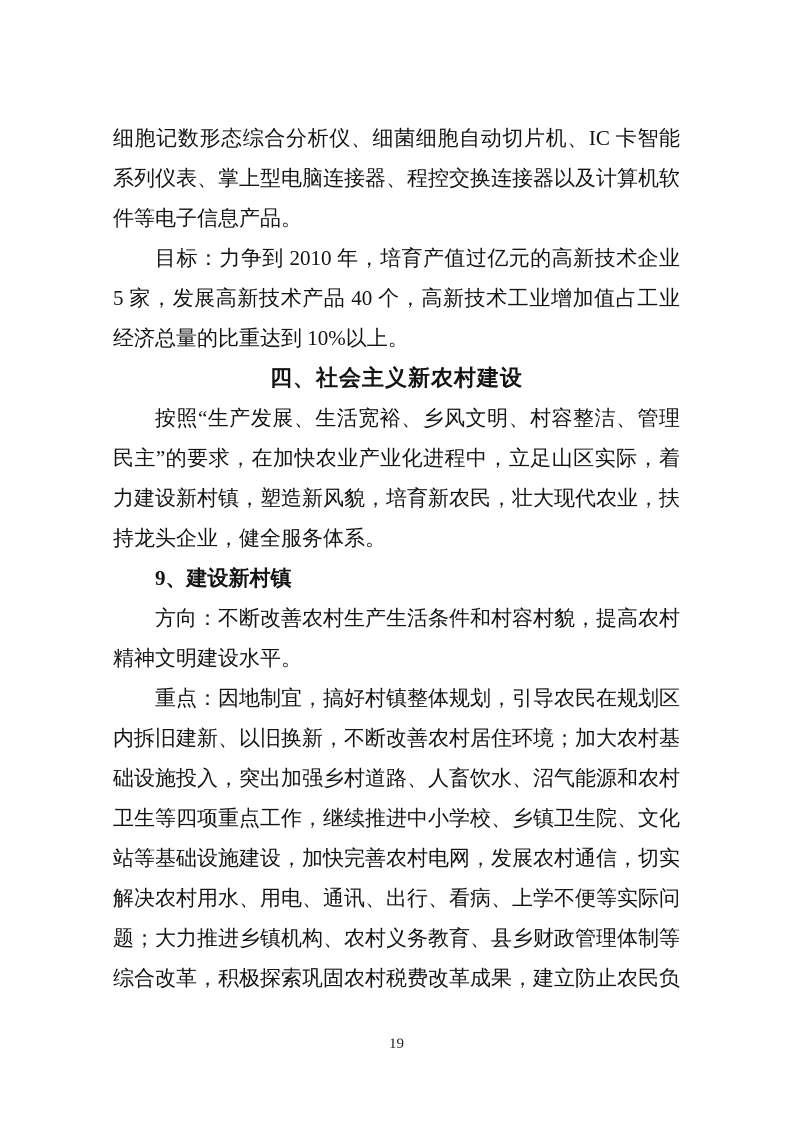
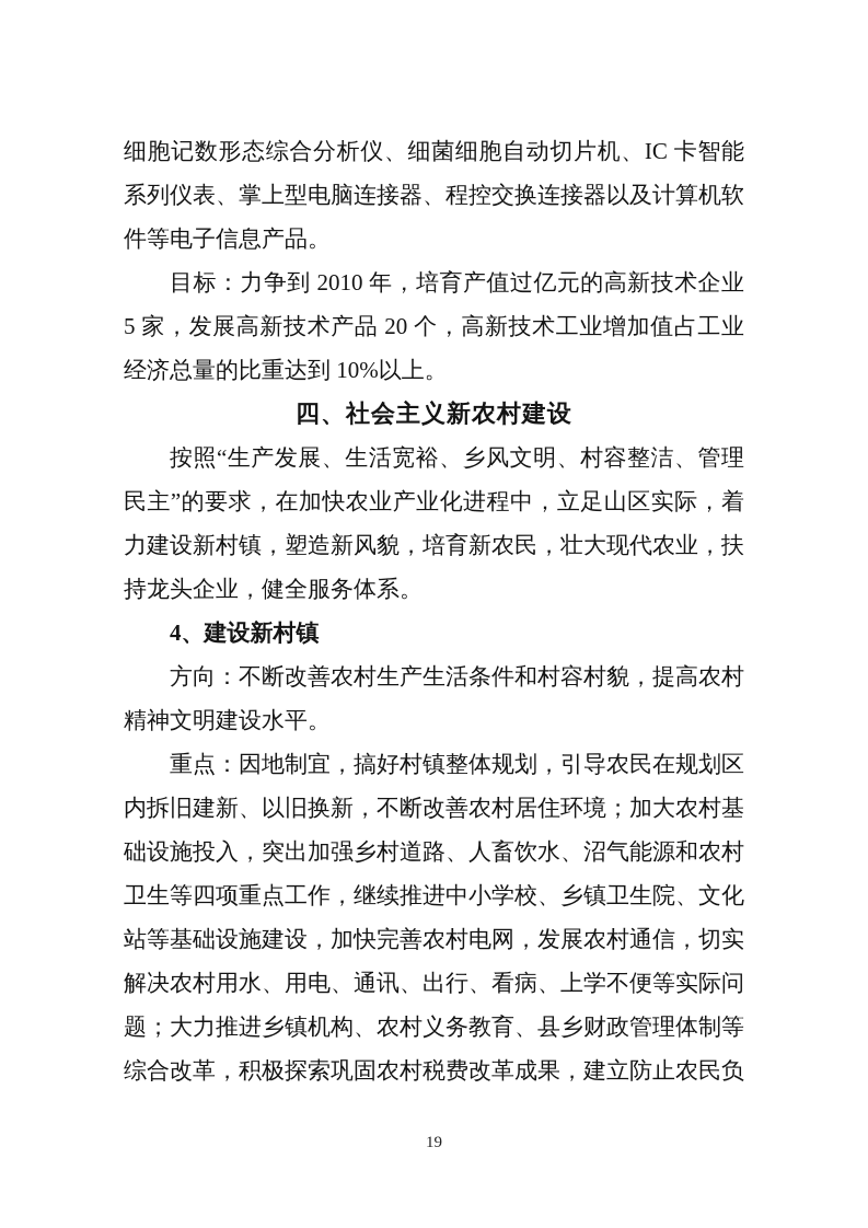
  细胞记数形态综合分析仪、细菌细胞自动切片机、IC 卡智能系列仪表、掌上型电脑连接器、程控交换连接器以及计算机软件等电子信息产品。
- 目标：力争到 2010 年，培育产值过亿元的高新技术企业 5 家，发展高新技术产品 40 个，高新技术工业增加值占工业经济总量的比重达到 10%以上。
+ 目标：力争到 2010 年，培育产值过亿元的高新技术企业 5 家，发展高新技术产品 20 个，高新技术工业增加值占工业经济总量的比重达到 10%以上。
  四、社会主义新农村建设
  按照“生产发展、生活宽裕、乡风文明、村容整洁、管理民主”的要求，在加快农业产业化进程中，立足山区实际，着力建设新村镇，塑造新风貌，培育新农民，壮大现代农业，扶持龙头企业，健全服务体系。
- 9、建设新村镇
+ 4、建设新村镇
  方向：不断改善农村生产生活条件和村容村貌，提高农村精神文明建设水平。
  重点：因地制宜，搞好村镇整体规划，引导农民在规划区内拆旧建新、以旧换新，不断改善农村居住环境；加大农村基础设施投入，突出加强乡村道路、人畜饮水、沼气能源和农村卫生等四项重点工作，继续推进中小学校、乡镇卫生院、文化站等基础设施建设，加快完善农村电网，发展农村通信，切实解决农村用水、用电、通讯、出行、看病、上学不便等实际问题；大力推进乡镇机构、农村义务教育、县乡财政管理体制等综合改革，积极探索巩固农村税费改革成果，建立防止农民负
  19
